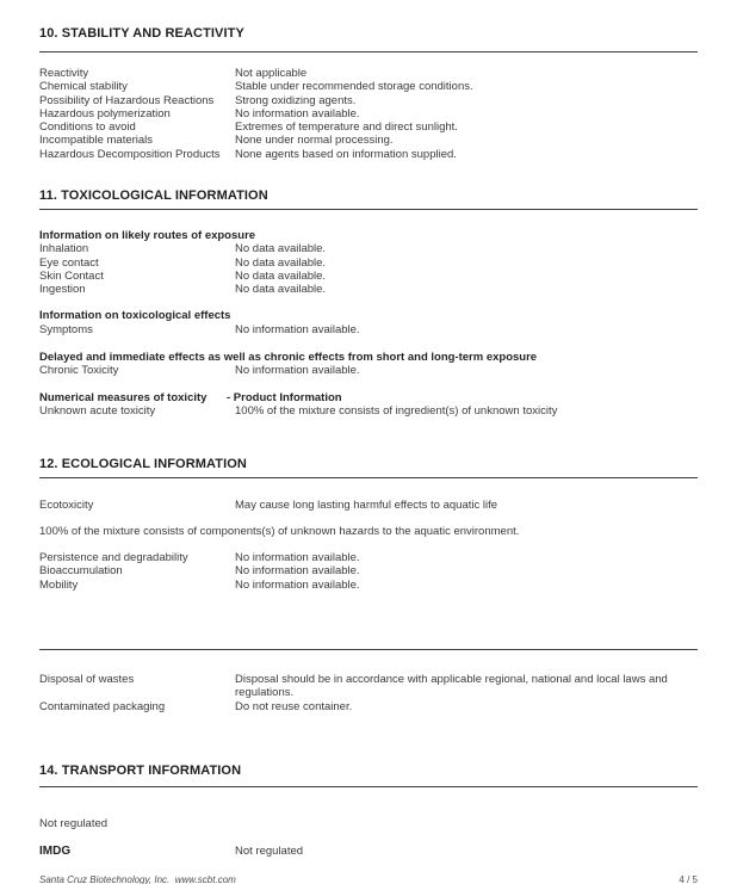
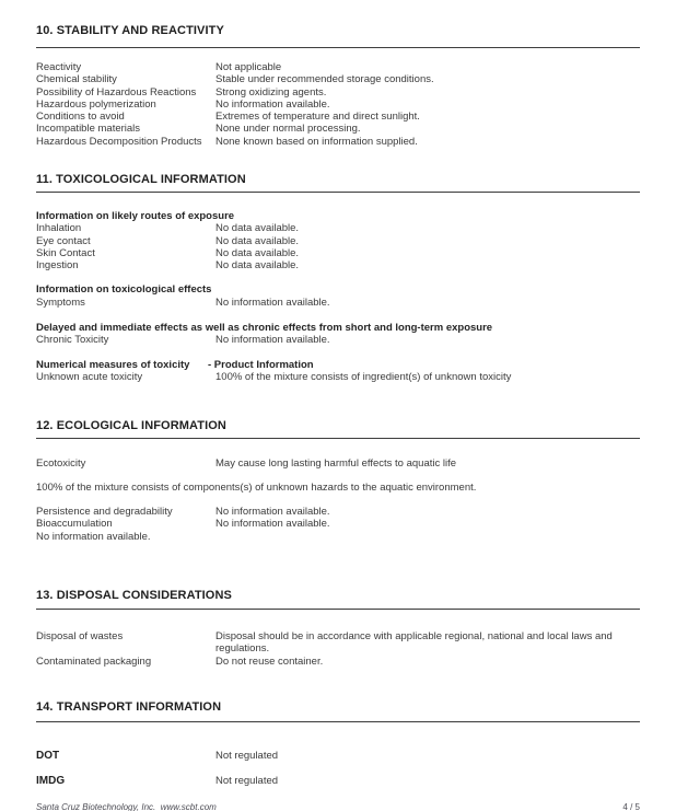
  10. STABILITY AND REACTIVITY
  Reactivity
  Not applicable
  Chemical stability
  Stable under recommended storage conditions.
  Possibility of Hazardous Reactions
  Strong oxidizing agents.
  Hazardous polymerization
  No information available.
  Conditions to avoid
  Extremes of temperature and direct sunlight.
  Incompatible materials
  None under normal processing.
  Hazardous Decomposition Products
- None agents based on information supplied.
+ None known based on information supplied.
  11. TOXICOLOGICAL INFORMATION
  Information on likely routes of exposure
  Inhalation
  No data available.
  Eye contact
  No data available.
  Skin Contact
  No data available.
  Ingestion
  No data available.
  Information on toxicological effects
  Symptoms
  No information available.
  Delayed and immediate effects as well as chronic effects from short and long-term exposure
  Chronic Toxicity
  No information available.
  Numerical measures of toxicity
  - Product Information
  Unknown acute toxicity
  100% of the mixture consists of ingredient(s) of unknown toxicity
  12. ECOLOGICAL INFORMATION
  Ecotoxicity
  May cause long lasting harmful effects to aquatic life
  100% of the mixture consists of components(s) of unknown hazards to the aquatic environment.
  Persistence and degradability
  No information available.
  Bioaccumulation
  No information available.
- Mobility
  No information available.
+ 13. DISPOSAL CONSIDERATIONS
  Disposal of wastes
  Disposal should be in accordance with applicable regional, national and local laws and regulations.
  Contaminated packaging
  Do not reuse container.
  14. TRANSPORT INFORMATION
+ DOT
  Not regulated
  IMDG
  Not regulated
  Santa Cruz Biotechnology, Inc. www.scbt.com
  4 / 5
